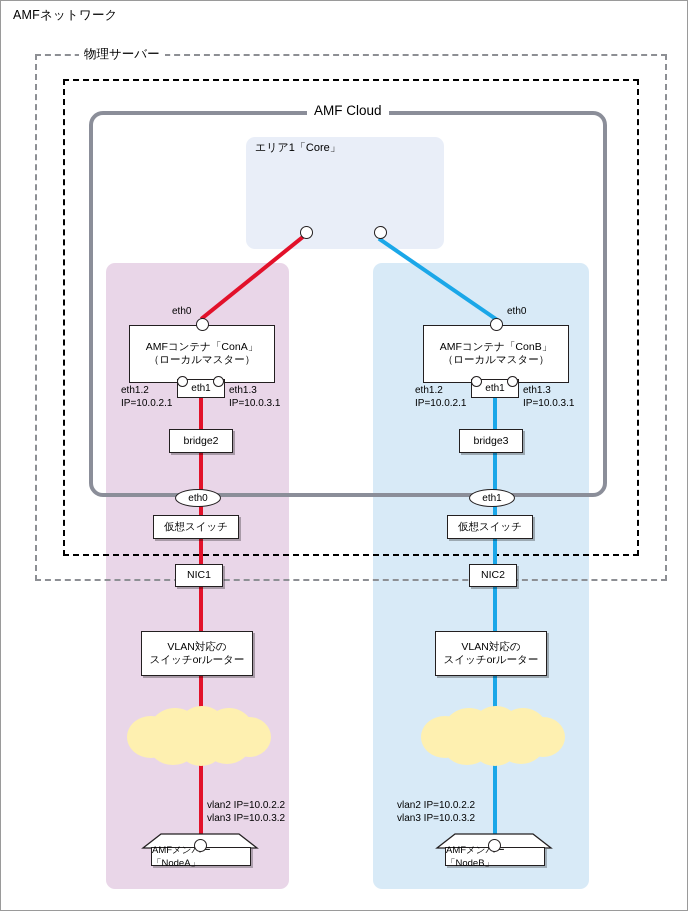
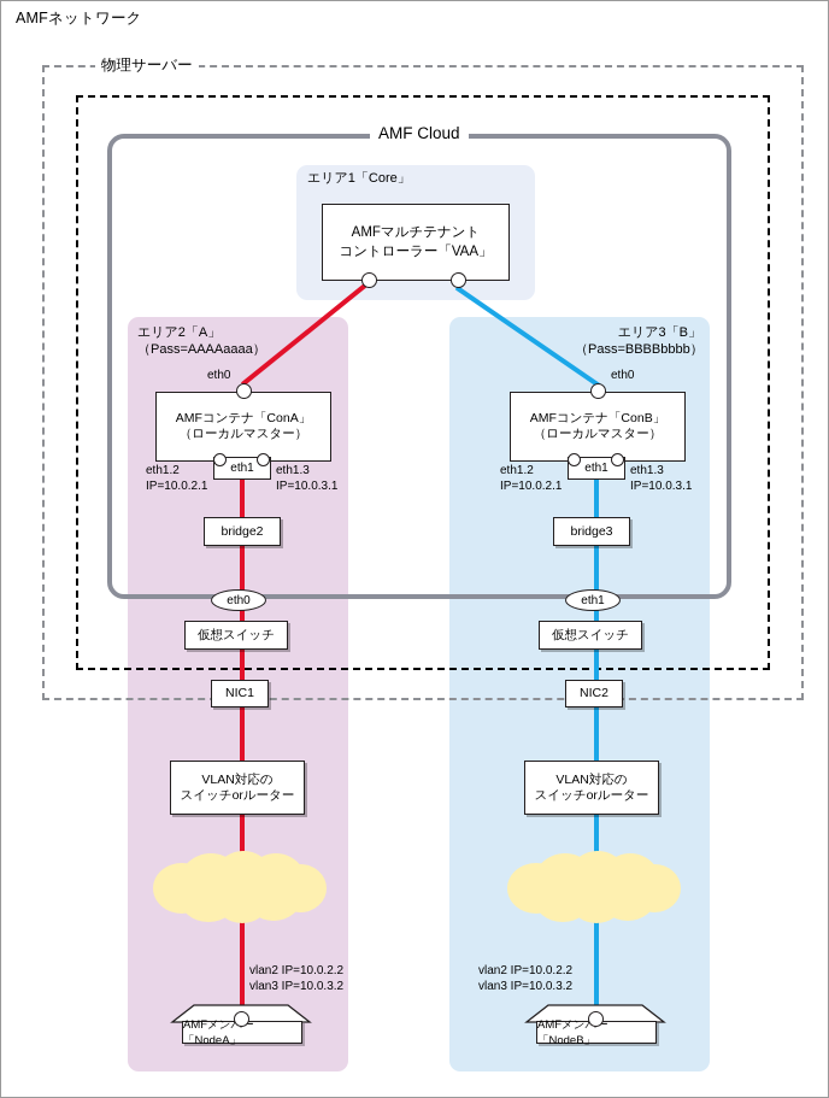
  AMFネットワーク
  物理サーバー
  AMF Cloud
  エリア1「Core」
+ エリア2「A」
+ （Pass=AAAAaaaa）
+ エリア3「B」
+ （Pass=BBBBbbbb）
+ AMFマルチテナント
+ コントローラー「VAA」
  AMFコンテナ「ConA」
  （ローカルマスター）
  eth0
  eth1
  eth1.2
  IP=10.0.2.1
  eth1.3
  IP=10.0.3.1
  AMFコンテナ「ConB」
  （ローカルマスター）
  eth0
  eth1
  eth1.2
  IP=10.0.2.1
  eth1.3
  IP=10.0.3.1
  bridge2
  bridge3
  eth0
  eth1
  仮想スイッチ
  仮想スイッチ
  NIC1
  NIC2
  VLAN対応の
  スイッチorルーター
  VLAN対応の
  スイッチorルーター
  vlan2 IP=10.0.2.2
  vlan3 IP=10.0.3.2
  vlan2 IP=10.0.2.2
  vlan3 IP=10.0.3.2
  AMFメンー「NodeA」
  AMFメンー「NodeB」
